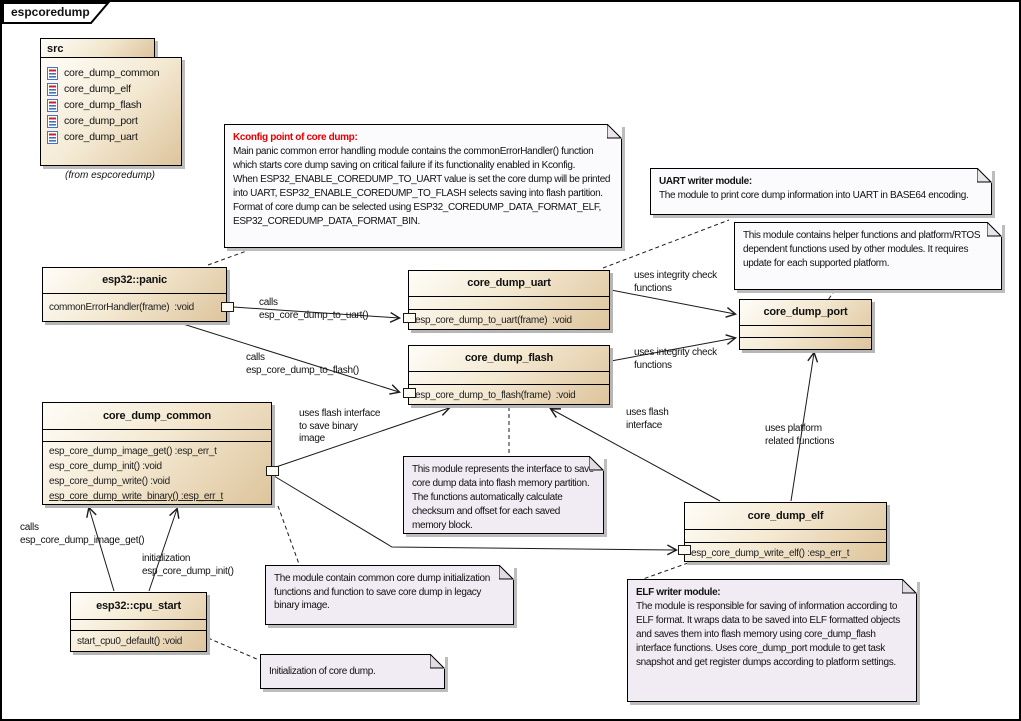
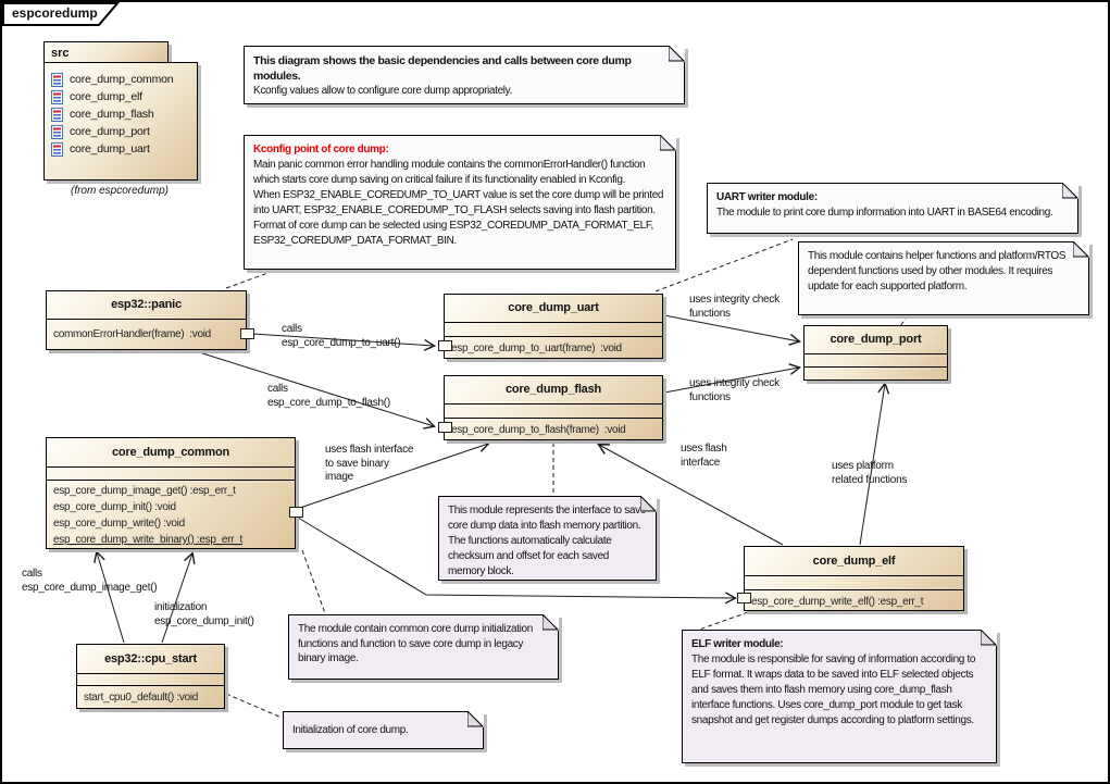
  espcoredump
  src
  core_dump_common
  core_dump_elf
  core_dump_flash
  core_dump_port
  core_dump_uart
  (from espcoredump)
+ This diagram shows the basic dependencies and calls between core dump modules.
+ Kconfig values allow to configure core dump appropriately.
  Kconfig point of core dump:
  Main panic common error handling module contains the commonErrorHandler() function which starts core dump saving on critical failure if its functionality enabled in Kconfig.
  When ESP32_ENABLE_COREDUMP_TO_UART value is set the core dump will be printed into UART, ESP32_ENABLE_COREDUMP_TO_FLASH selects saving into flash partition.
  Format of core dump can be selected using ESP32_COREDUMP_DATA_FORMAT_ELF, ESP32_COREDUMP_DATA_FORMAT_BIN.
  UART writer module:
  The module to print core dump information into UART in BASE64 encoding.
  This module contains helper functions and platform/RTOS dependent functions used by other modules. It requires update for each supported platform.
  This module represents the interface to sav core dump data into flash memory partition. The functions automatically calculate checksum and offset for each saved memory block.
  The module contain common core dump initialization functions and function to save core dump in legacy binary image.
  Initialization of core dump.
  ELF writer module:
- The module is responsible for saving of information according to ELF format. It wraps data to be saved into ELF formatted objects and saves them into flash memory using core_dump_flash interface functions. Uses core_dump_port module to get task snapshot and get register dumps according to platform settings.
+ The module is responsible for saving of information according to ELF format. It wraps data to be saved into ELF selected objects and saves them into flash memory using core_dump_flash interface functions. Uses core_dump_port module to get task snapshot and get register dumps according to platform settings.
  esp32::panic
  commonErrorHandler(frame) :void
  core_dump_uart
  esp_core_dump_to_uart(frame) :void
  core_dump_flash
  esp_core_dump_to_flash(frame) :void
  core_dump_port
  core_dump_common
  esp_core_dump_image_get() :esp_err_t
  esp_core_dump_init() :void
  esp_core_dump_write() :void
  esp_core_dump_write_binary() :esp_err_t
  core_dump_elf
  esp_core_dump_write_elf() :esp_err_t
  esp32::cpu_start
  start_cpu0_default() :void
  calls
  esp_core_dump_to_uart()
  calls
  esp_core_dump_to_flash()
  uses integrity check
  functions
  uses integrity check
  functions
  uses flash interface
  to save binary
  image
  uses flash
  interface
  uses platform
  related functions
  calls
  esp_core_dump_image_get()
  initialization
  esp_core_dump_init()
